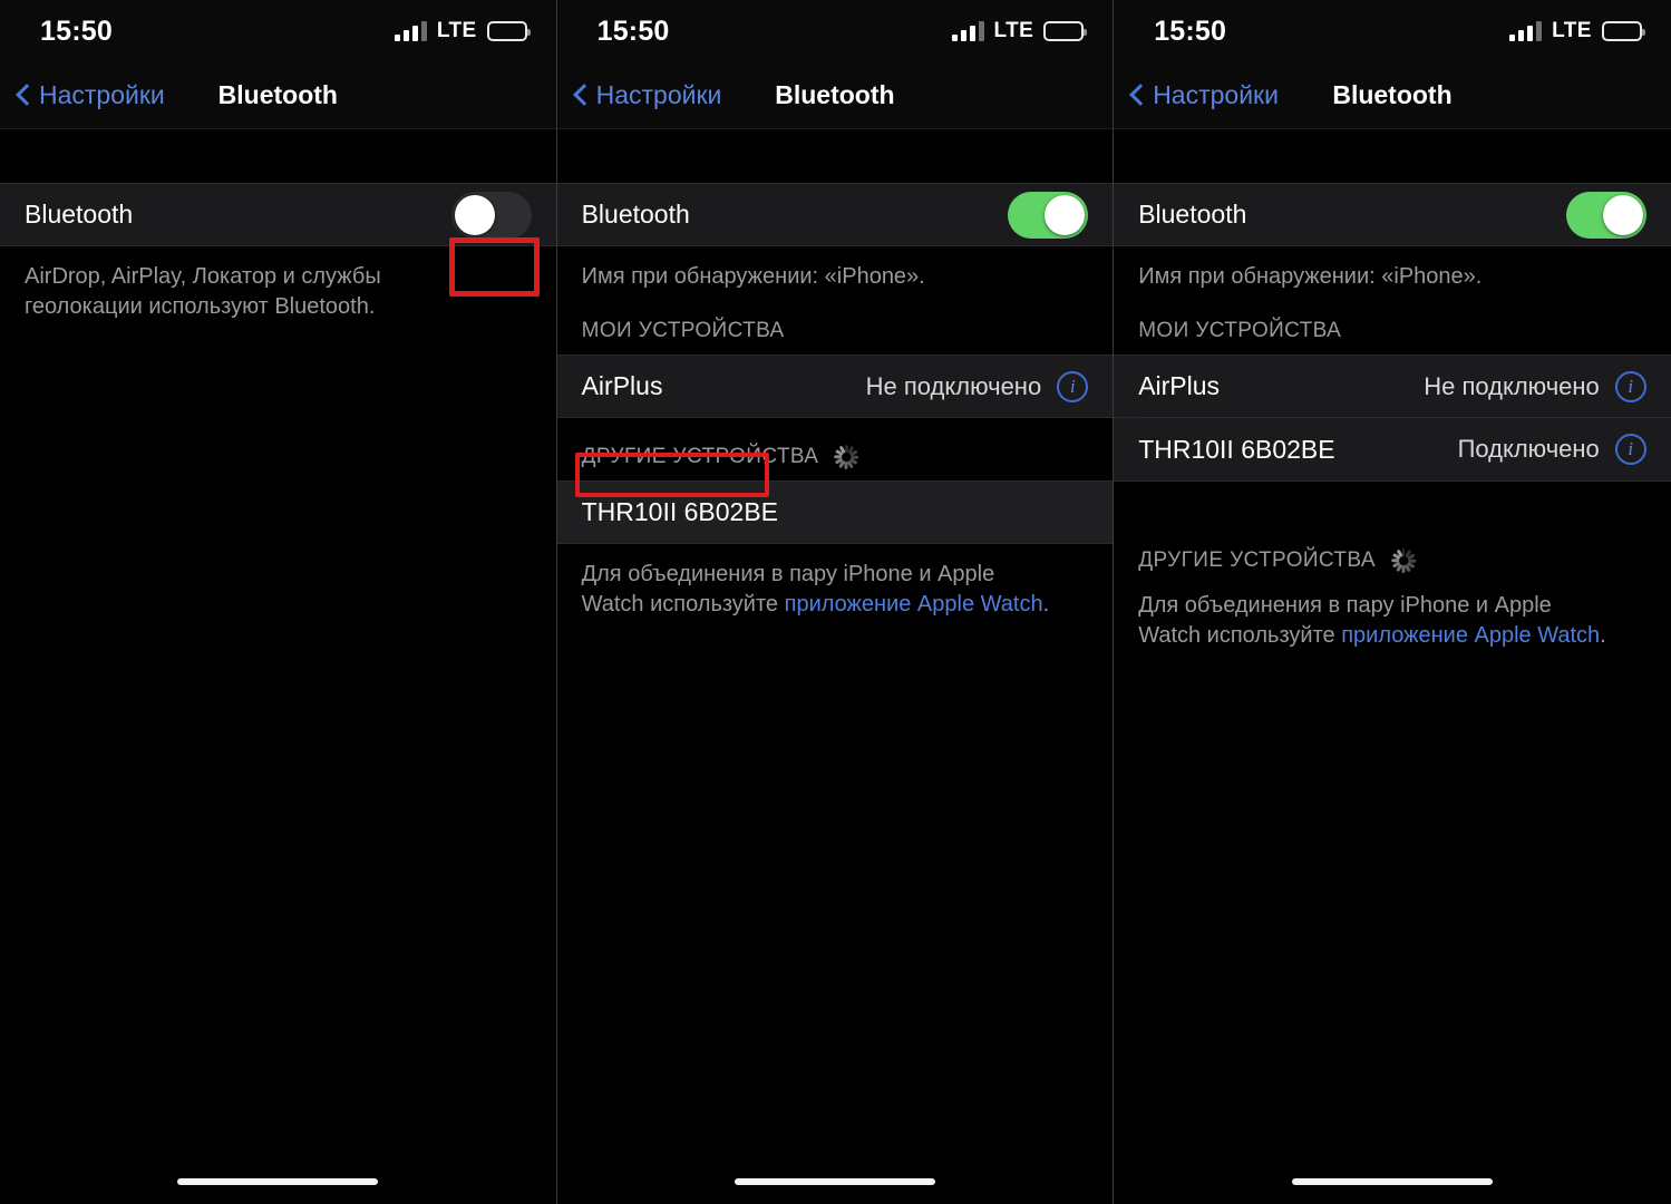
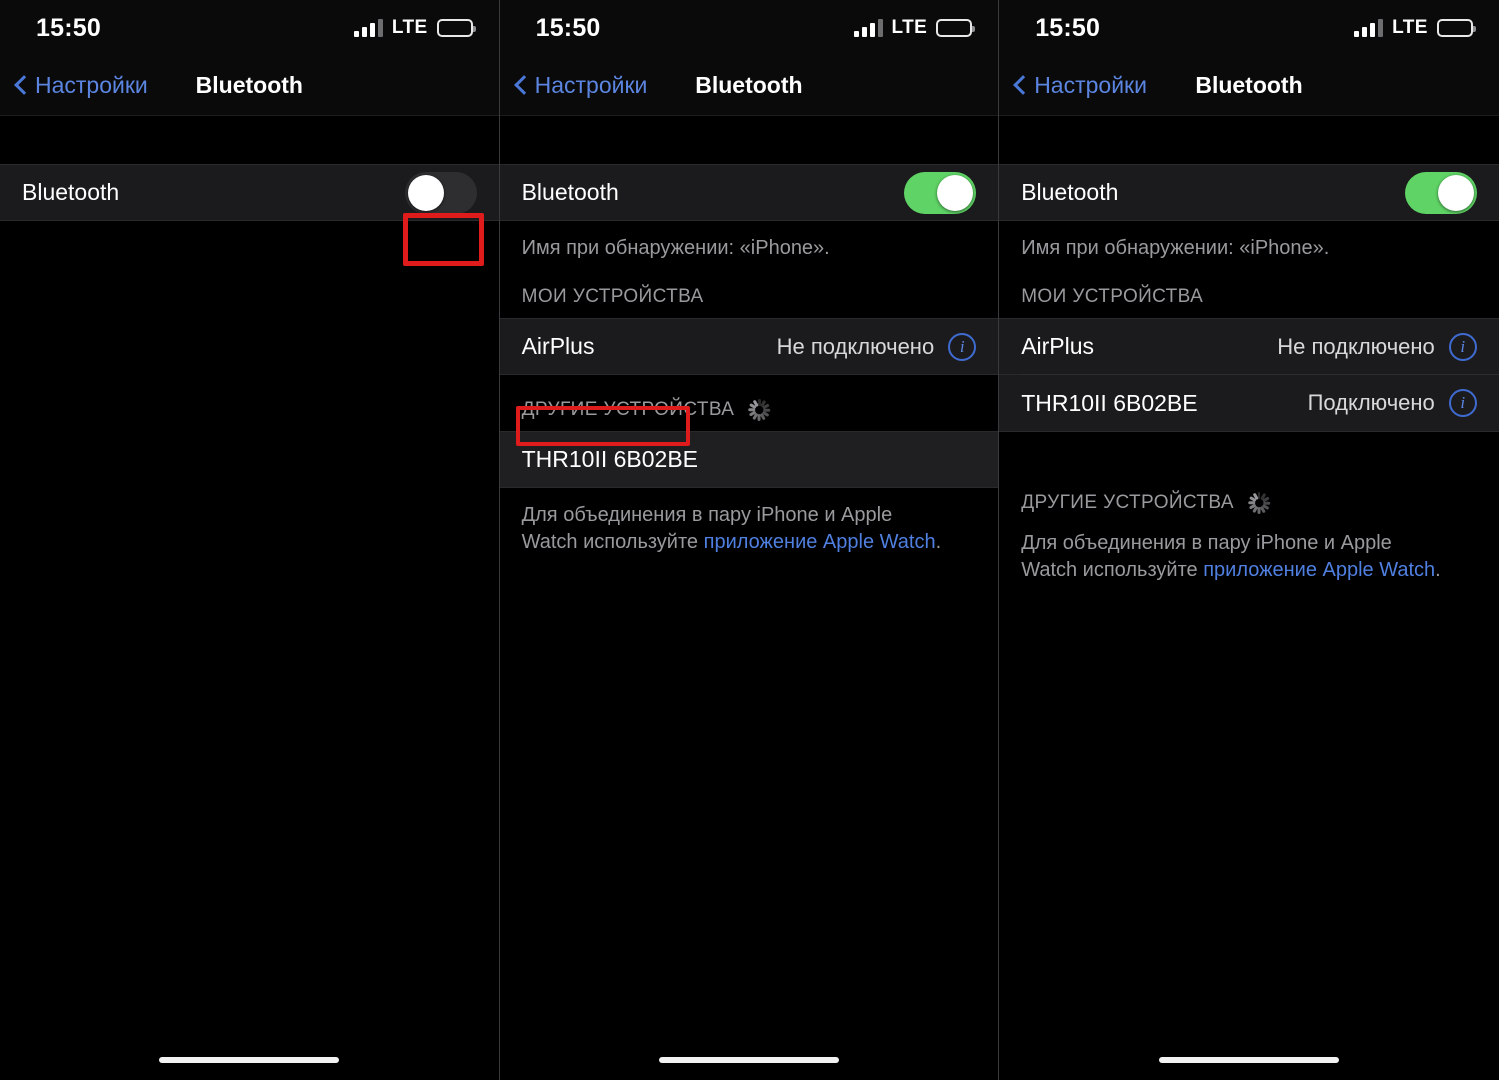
  15:50
  LTE
  Настройки
  Bluetooth
  Bluetooth
- AirDrop, AirPlay, Локатор и службы геолокации используют Bluetooth.
  15:50
  LTE
  Настройки
  Bluetooth
  Bluetooth
  Имя при обнаружении: «iPhone».
  МОИ УСТРОЙСТВА
  AirPlus
  Не подключено
  i
  ДРУГИЕ УСТРОЙСТВА
  THR10II 6B02BE
  Для объединения в пару iPhone и Apple Watch используйте приложение Apple Watch.
  15:50
  LTE
  Настройки
  Bluetooth
  Bluetooth
  Имя при обнаружении: «iPhone».
  МОИ УСТРОЙСТВА
  AirPlus
  Не подключено
  i
  THR10II 6B02BE
  Подключено
  i
  ДРУГИЕ УСТРОЙСТВА
  Для объединения в пару iPhone и Apple Watch используйте приложение Apple Watch.
